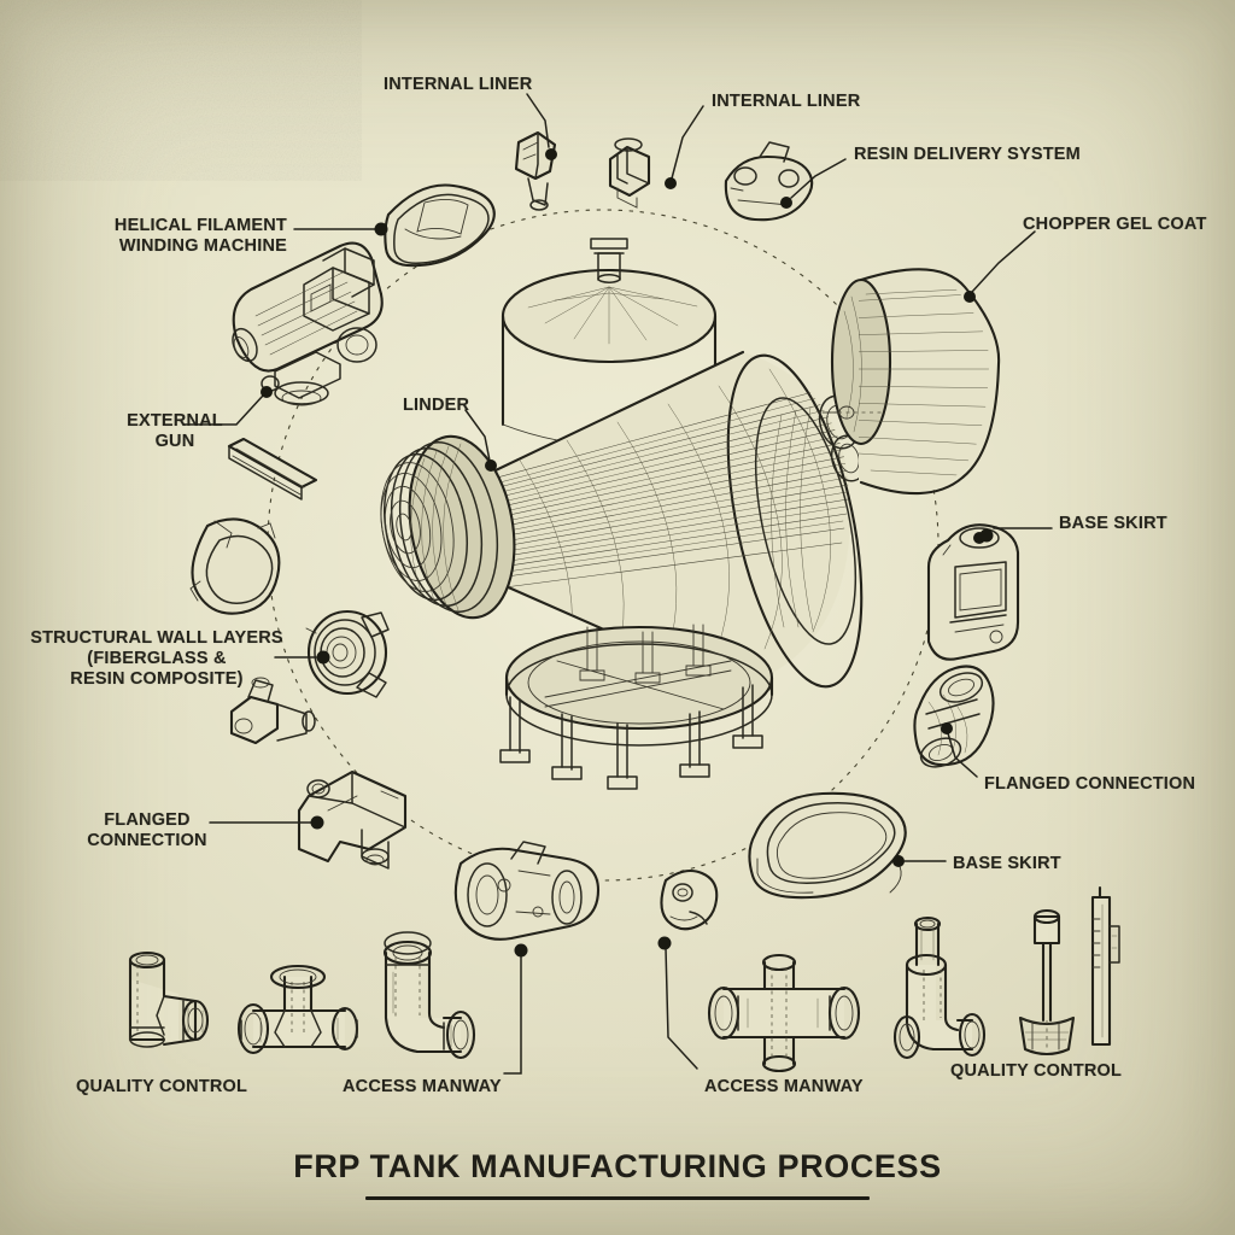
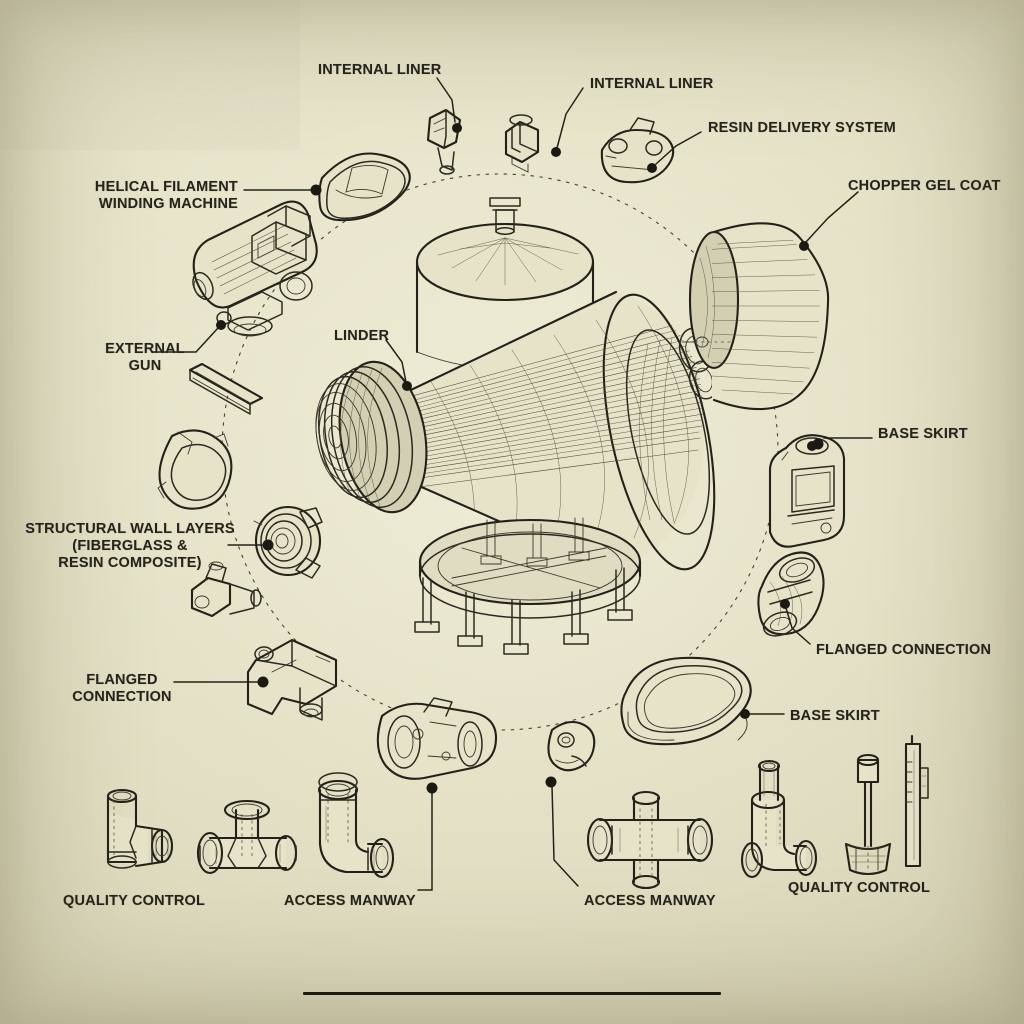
  INTERNAL LINER
  INTERNAL LINER
  RESIN DELIVERY SYSTEM
  CHOPPER GEL COAT
  HELICAL FILAMENT
  WINDING MACHINE
  EXTERNAL
  GUN
  LINDER
  STRUCTURAL WALL LAYERS
  (FIBERGLASS &
  RESIN COMPOSITE)
  FLANGED
  CONNECTION
  BASE SKIRT
  FLANGED CONNECTION
  BASE SKIRT
  QUALITY CONTROL
  ACCESS MANWAY
  ACCESS MANWAY
  QUALITY CONTROL
- FRP TANK MANUFACTURING PROCESS
